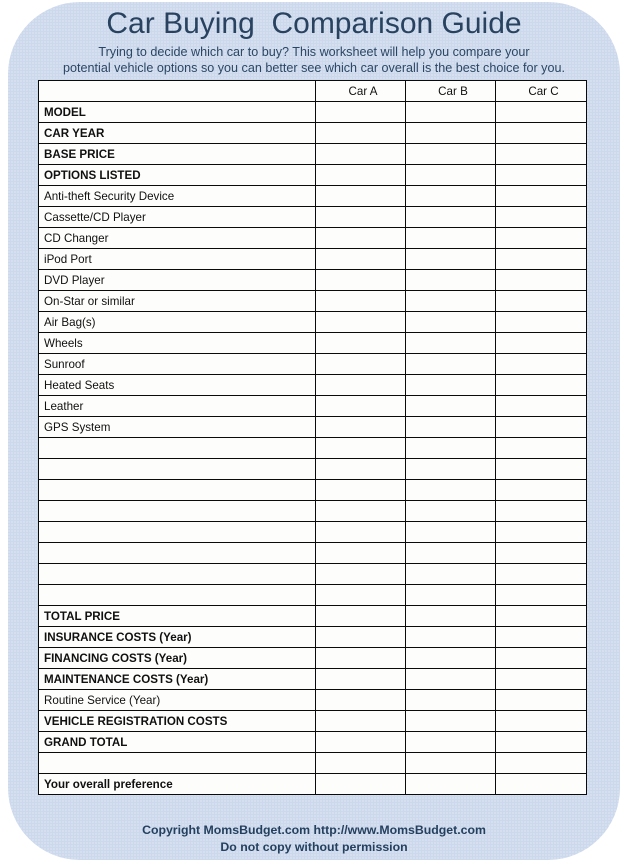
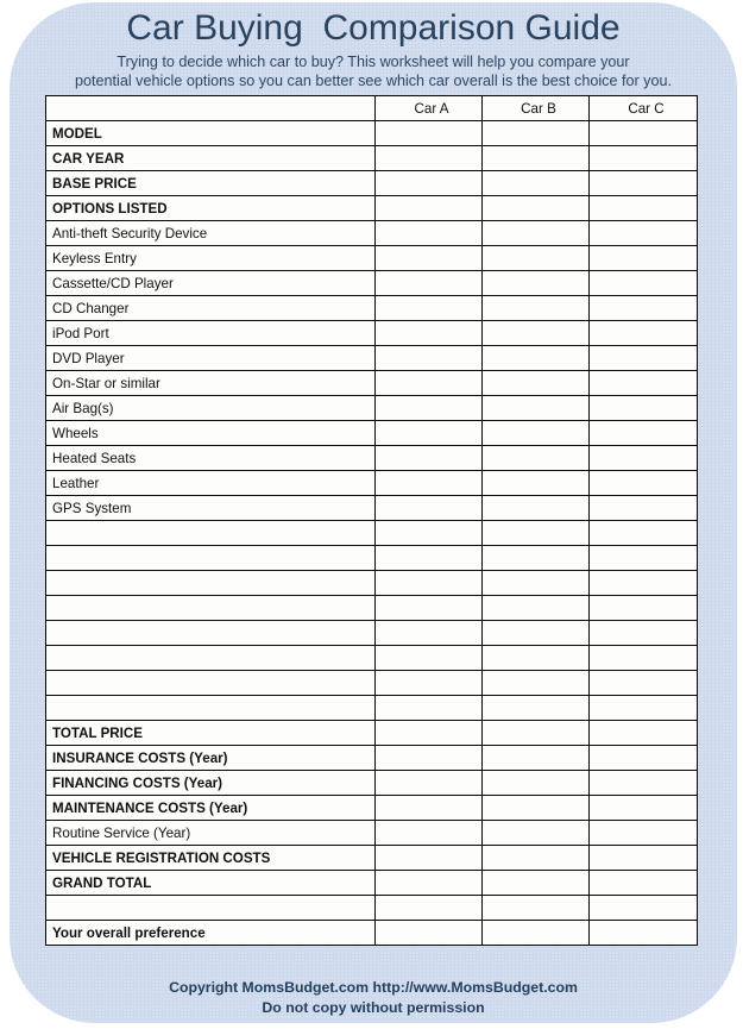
  Car Buying Comparison Guide
  Trying to decide which car to buy? This worksheet will help you compare your
  potential vehicle options so you can better see which car overall is the best choice for you.
  	Car A	Car B	Car C
  MODEL
  CAR YEAR
  BASE PRICE
  OPTIONS LISTED
  Anti-theft Security Device
+ Keyless Entry
  Cassette/CD Player
  CD Changer
  iPod Port
  DVD Player
  On-Star or similar
  Air Bag(s)
  Wheels
- Sunroof
  Heated Seats
  Leather
  GPS System
  TOTAL PRICE
  INSURANCE COSTS (Year)
  FINANCING COSTS (Year)
  MAINTENANCE COSTS (Year)
  Routine Service (Year)
  VEHICLE REGISTRATION COSTS
  GRAND TOTAL
  Your overall preference
  Copyright MomsBudget.com http://www.MomsBudget.com
  Do not copy without permission
